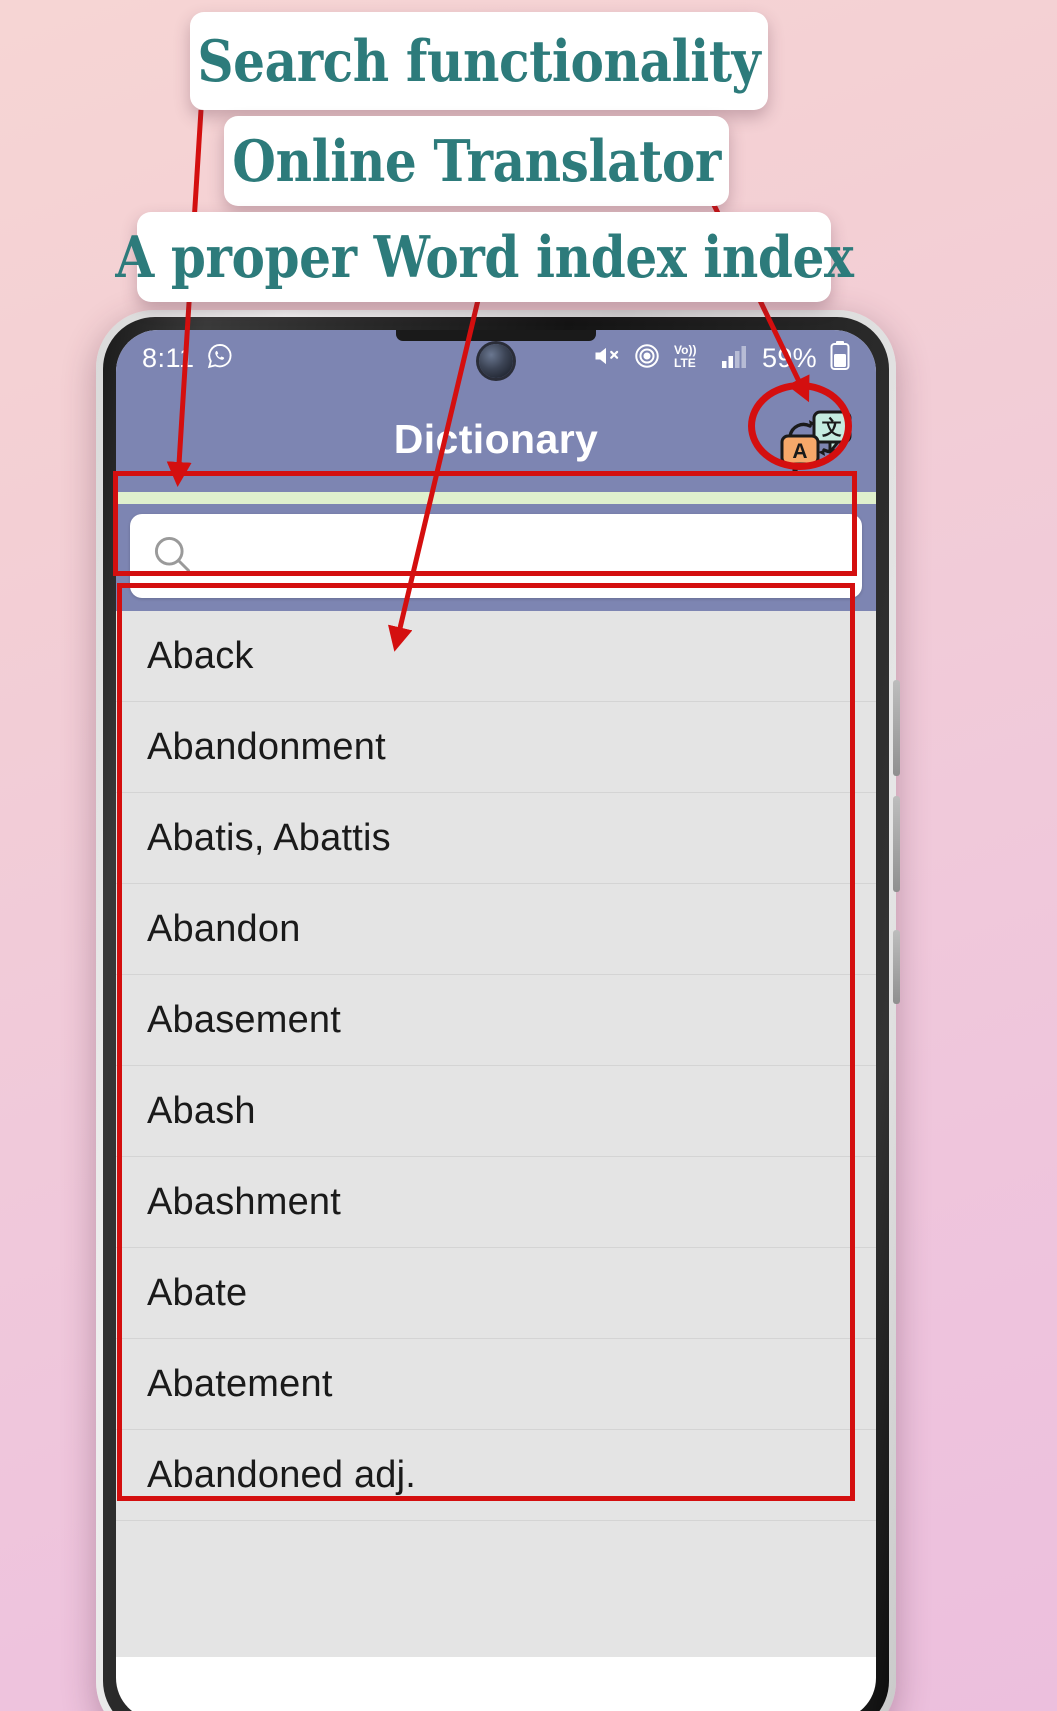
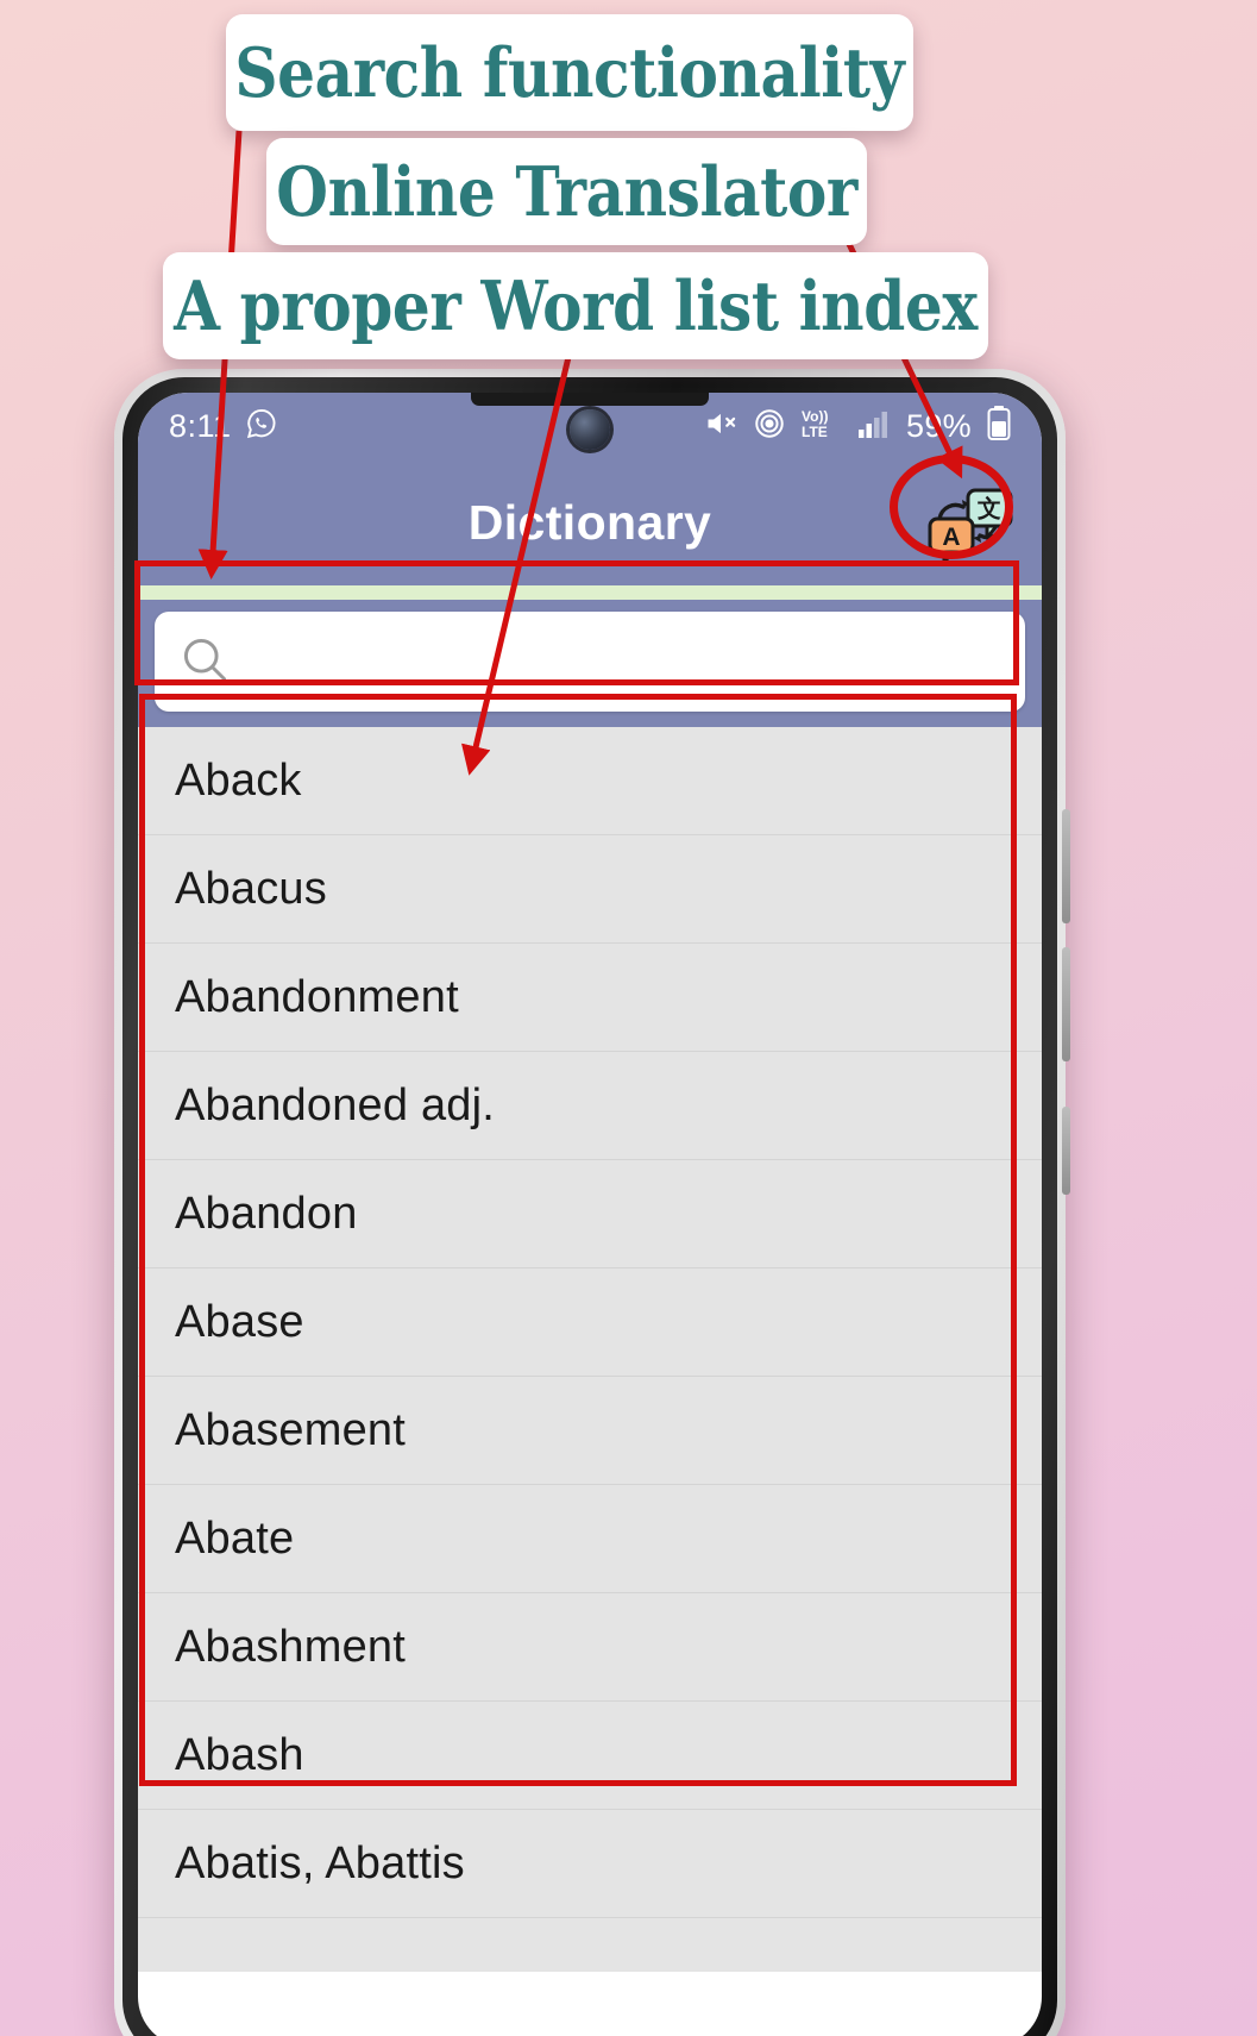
  8:1
  Vo))
  LTE
  Ditionary
  文
  A
  Aback
+ Abacus
  Abandonment
- Abatis, Abattis
+ Abandoned adj.
  Abandon
+ Abase
  Abasement
- Abash
+ Abate
  Abashment
- Abate
+ Abash
- Abatement
- Abandoned adj.
+ Abatis, Abattis
  Search functionality
  Online Translator
- A proper Word index index
+ A proper Word list index
